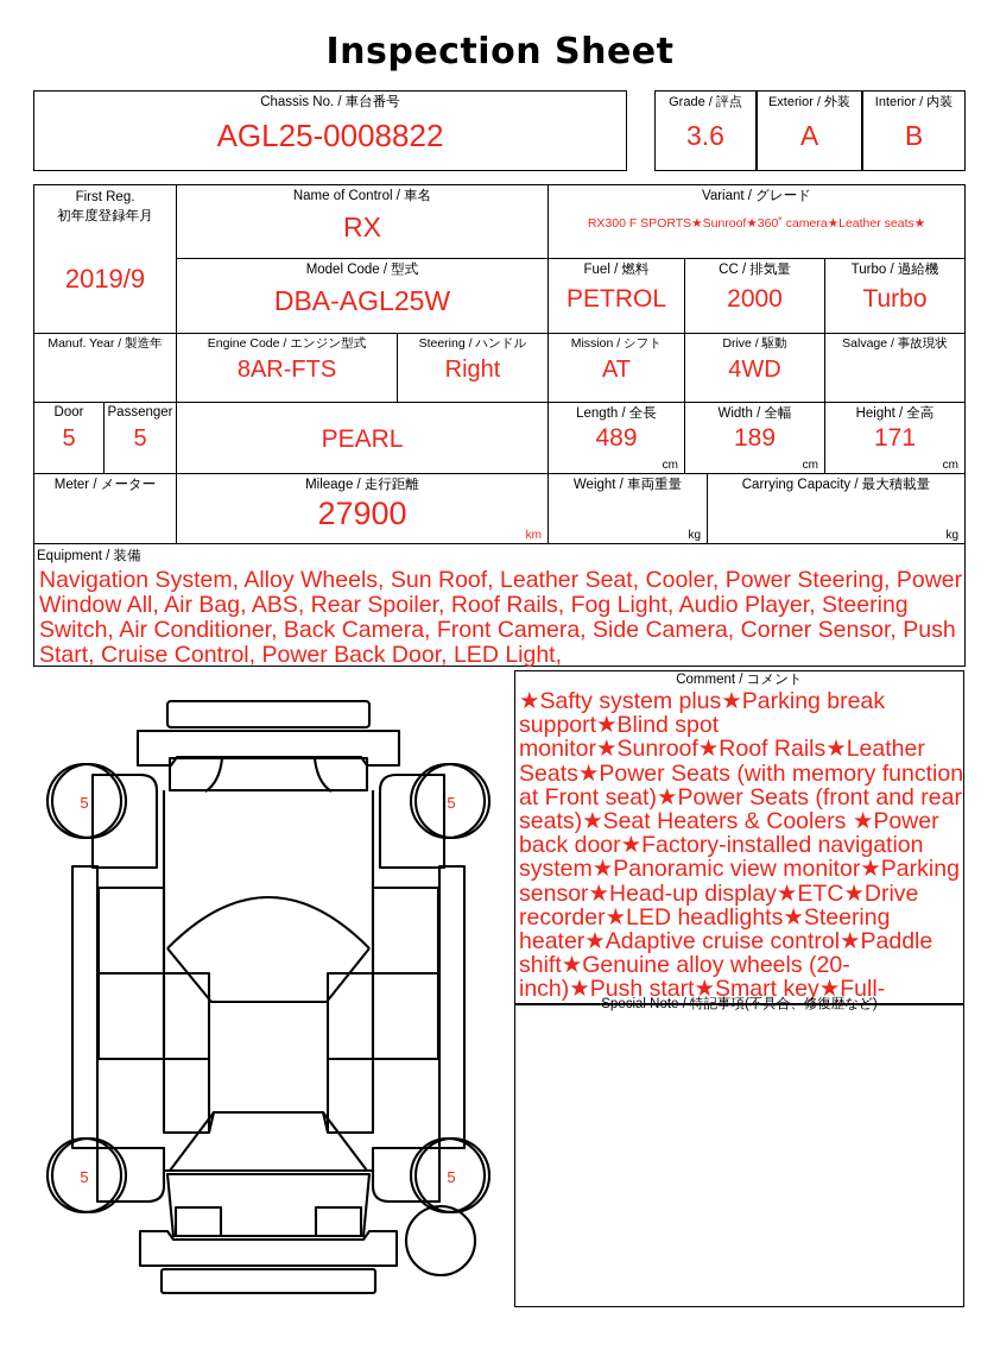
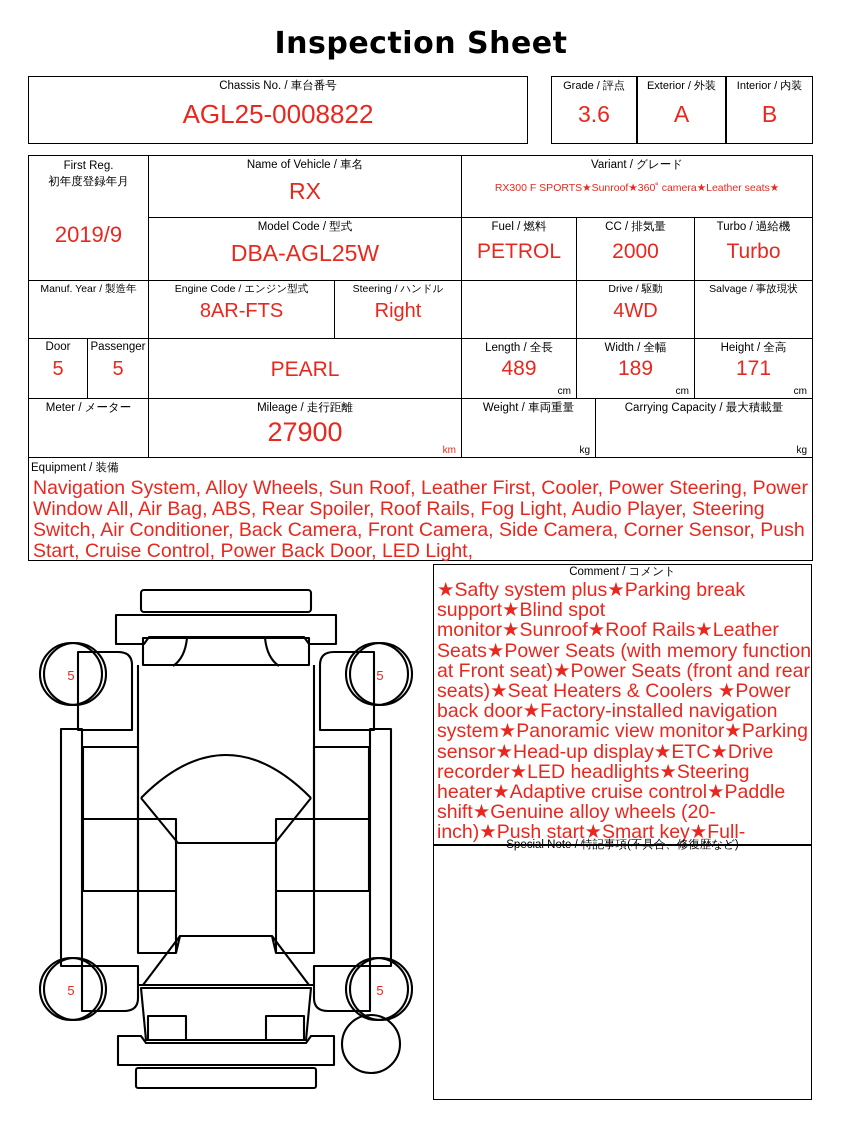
  Inspection Sheet
  Chassis No. / 車台番号
  AGL25-0008822
  Grade / 評点
  3.6
  Exterior / 外装
  A
  Interior / 内装
  B
  First Reg.
  初年度登録年月
  2019/9
- Name of Control / 車名
+ Name of Vehicle / 車名
  RX
  Variant / グレード
  RX300 F SPORTS★Sunroof★360˚ camera★Leather seats★
  Model Code / 型式
  DBA-AGL25W
  Fuel / 燃料
  PETROL
  CC / 排気量
  2000
  Turbo / 過給機
  Turbo
  Manuf. Year / 製造年
  Engine Code / エンジン型式
  8AR-FTS
  Steering / ハンドル
  Right
- Mission / シフト
- AT
  Drive / 駆動
  4WD
  Salvage / 事故現状
  Door
  5
  Passenger
  5
  PEARL
  Length / 全長
  489
  cm
  Width / 全幅
  189
  cm
  Height / 全高
  171
  cm
  Meter / メーター
  Mileage / 走行距離
  27900
  km
  Weight / 車両重量
  kg
  Carrying Capacity / 最大積載量
  kg
  Equipment / 装備
- Navigation System, Alloy Wheels, Sun Roof, Leather Seat, Cooler, Power Steering, Power Window All, Air Bag, ABS, Rear Spoiler, Roof Rails, Fog Light, Audio Player, Steering Switch, Air Conditioner, Back Camera, Front Camera, Side Camera, Corner Sensor, Push Start, Cruise Control, Power Back Door, LED Light,
+ Navigation System, Alloy Wheels, Sun Roof, Leather First, Cooler, Power Steering, Power Window All, Air Bag, ABS, Rear Spoiler, Roof Rails, Fog Light, Audio Player, Steering Switch, Air Conditioner, Back Camera, Front Camera, Side Camera, Corner Sensor, Push Start, Cruise Control, Power Back Door, LED Light,
  Comment / コメント
  ★Safty system plus★Parking break support★Blind spot monitor★Sunroof★Roof Rails★Leather Seats★Power Seats (with memory function at Front seat)★Power Seats (front and rear seats)★Seat Heaters & Coolers ★Power back door★Factory-installed navigation system★Panoramic view monitor★Parking sensor★Head-up display★ETC★Drive recorder★LED headlights★Steering heater★Adaptive cruise control★Paddle shift★Genuine alloy wheels (20-inch)★Push start★Smart key★Full-
  Special Note / 特記事項(不具合、修復歴など)
  5
  5
  5
  5
